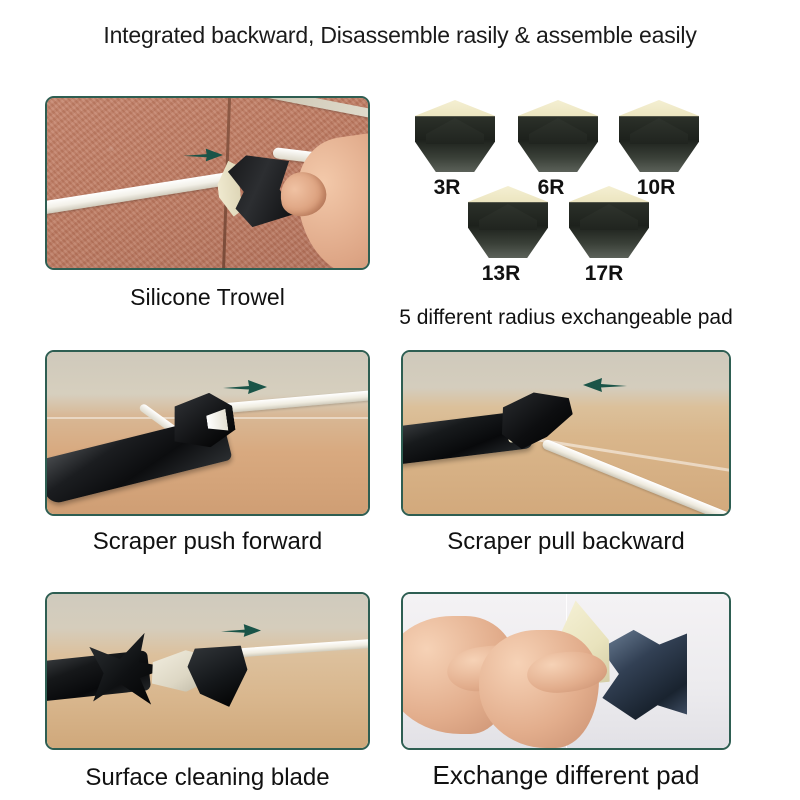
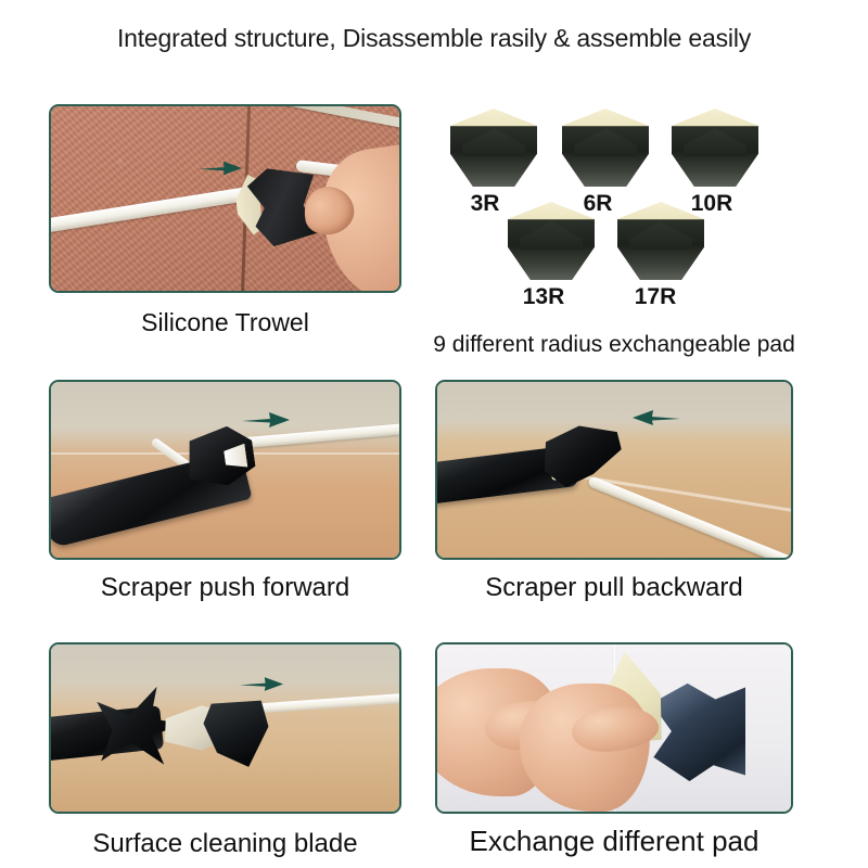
- Integrated backward, Disassemble rasily & assemble easily
+ Integrated structure, Disassemble rasily & assemble easily
  Silicone Trowel
  3R
  6R
  10R
  13R
  17R
- 5 different radius exchangeable pad
+ 9 different radius exchangeable pad
  Scraper push forward
  Scraper pull backward
  Surface cleaning blade
  Exchange different pad
